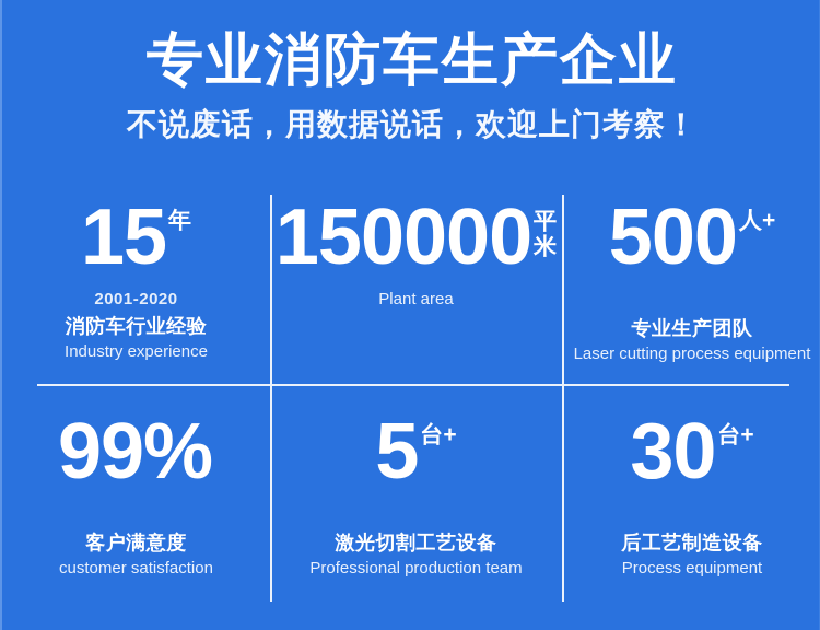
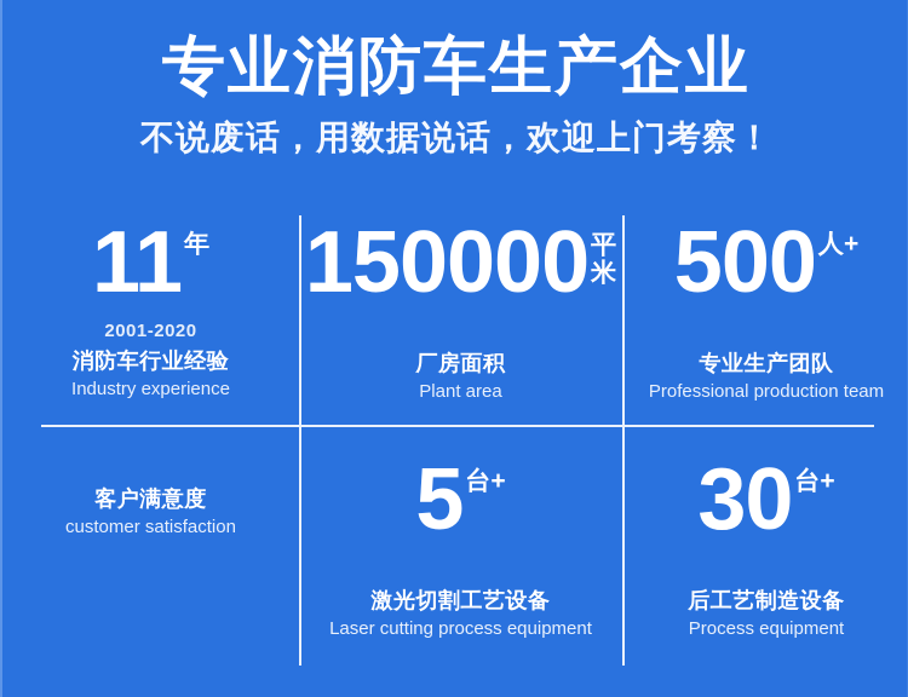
  专业消防车生产企业
  不说废话，用数据说话，欢迎上门考察！
- 15
+ 11
  年
  2001-2020
  消防车行业经验
  Industry experience
  150000
  平
  米
+ 厂房面积
  Plant area
  500
  人+
  专业生产团队
- Laser cutting process equipment
+ Professional production team
- 99%
  客户满意度
  customer satisfaction
  5
  台+
  激光切割工艺设备
- Professional production team
+ Laser cutting process equipment
  30
  台+
  后工艺制造设备
  Process equipment
